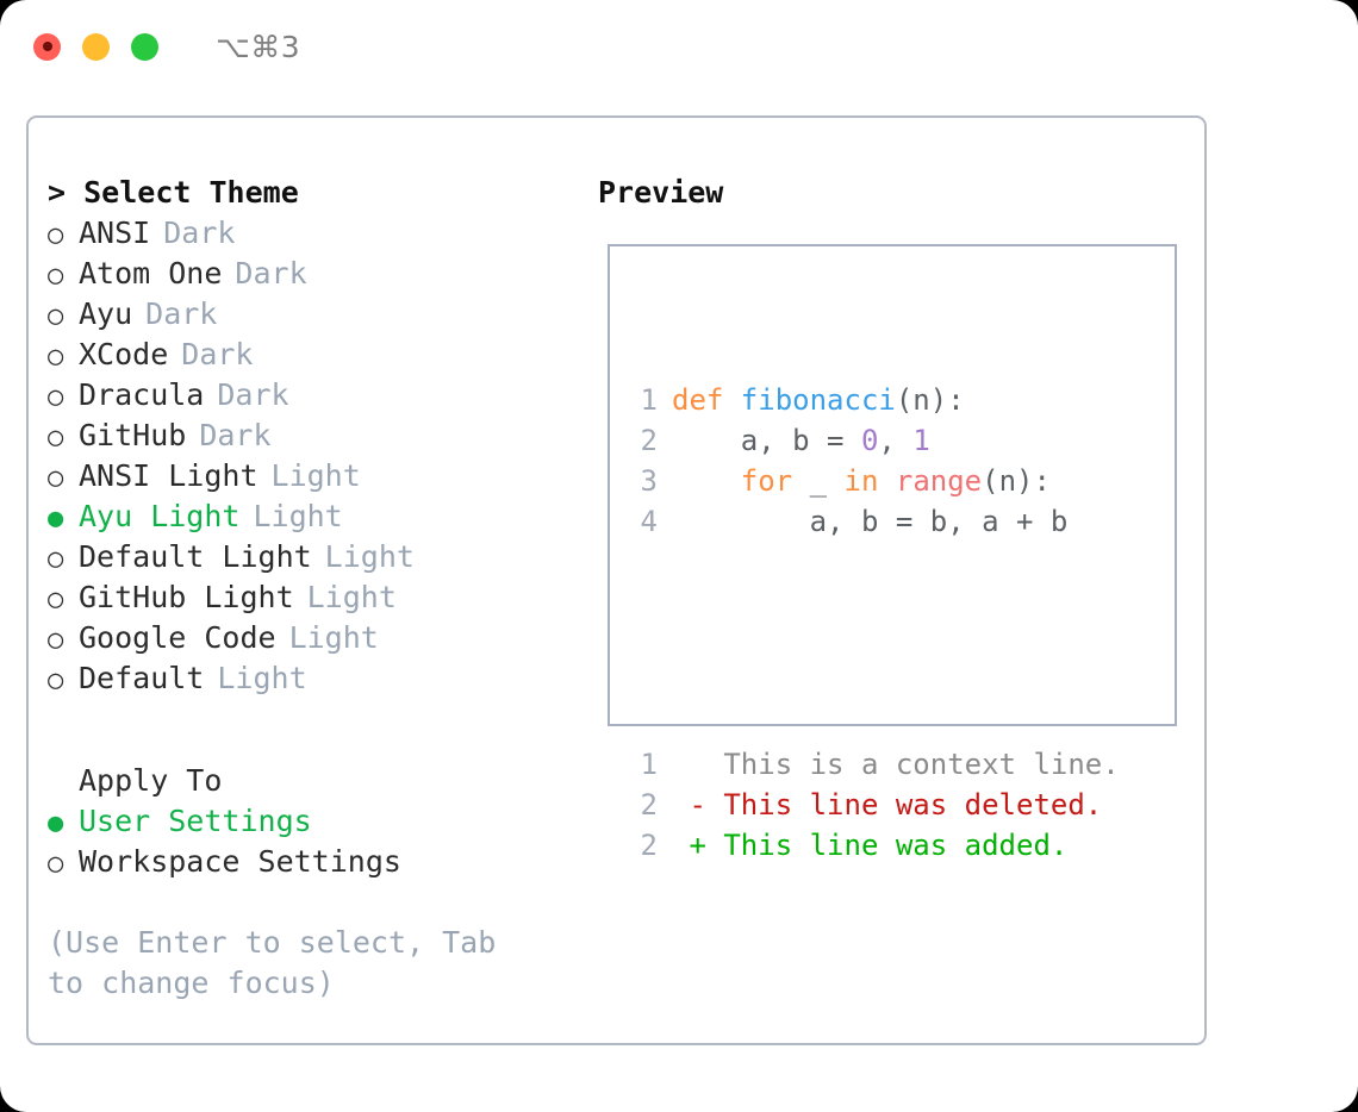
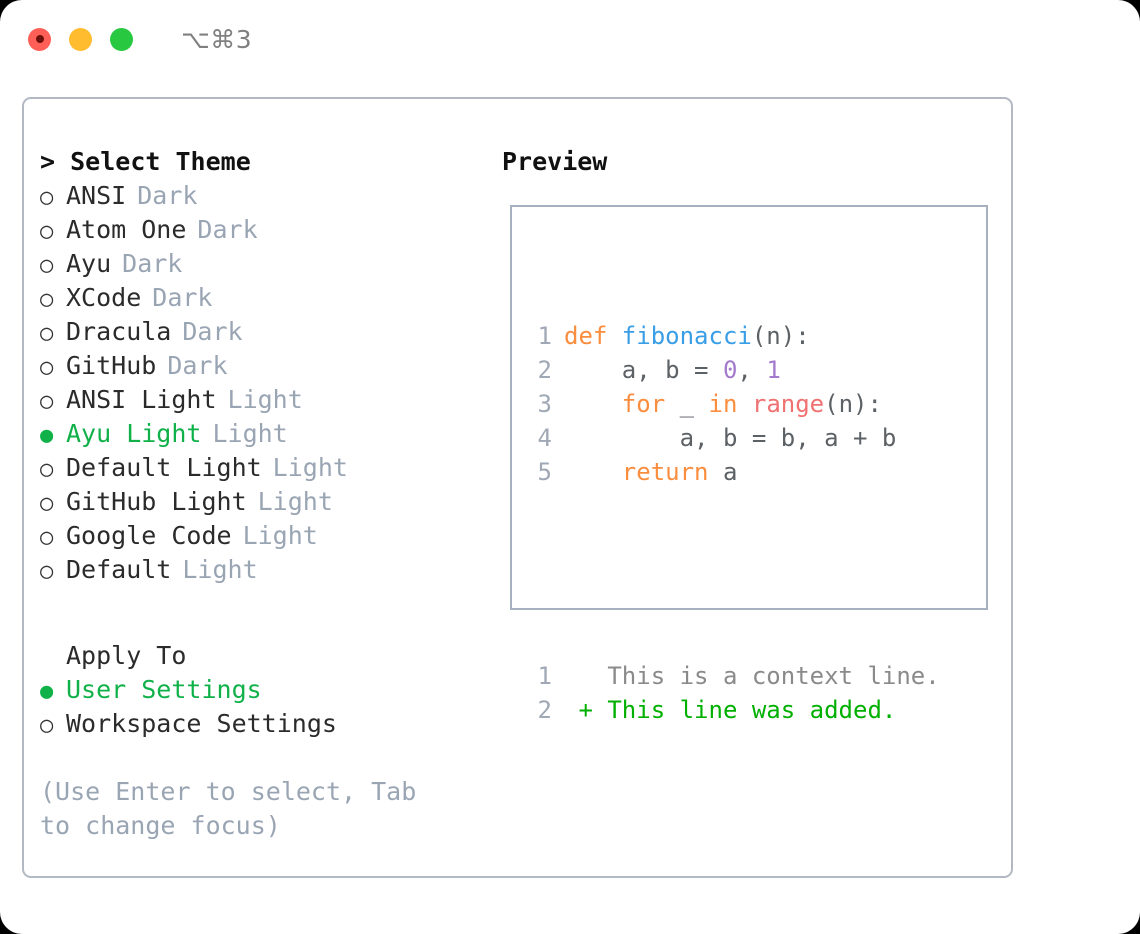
  ⌥⌘3
  > Select Theme
  ○
  ANSI
  Dark
  ○
  Atom One
  Dark
  ○
  Ayu
  Dark
  ○
  XCode
  Dark
  ○
  Dracula
  Dark
  ○
  GitHub
  Dark
  ○
  ANSI Light
  Light
  ●
  Ayu Light
  Light
  ○
  Default Light
  Light
  ○
  GitHub Light
  Light
  ○
  Google Code
  Light
  ○
  Default
  Light
  Apply To
  ●
  User Settings
  ○
  Workspace Settings
  (Use Enter to select, Tab to change focus)
  Preview
  1 def fibonacci(n):
  2 a, b = 0, 1
  3 for _ in range(n):
  4 a, b = b, a + b
+ 5 return a
  1 This is a context line.
- 2 - This line was deleted.
  2 + This line was added.
